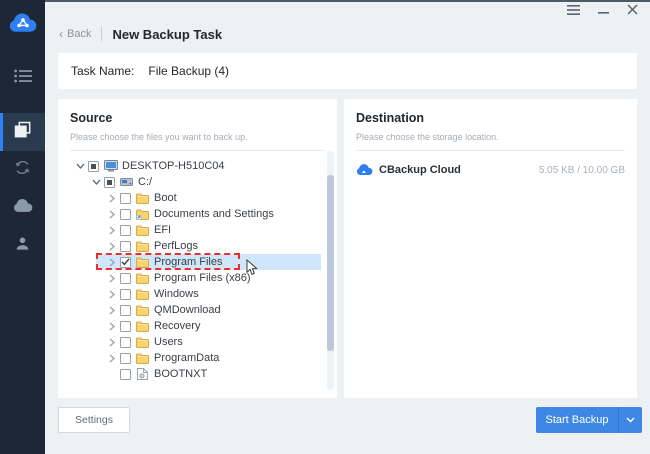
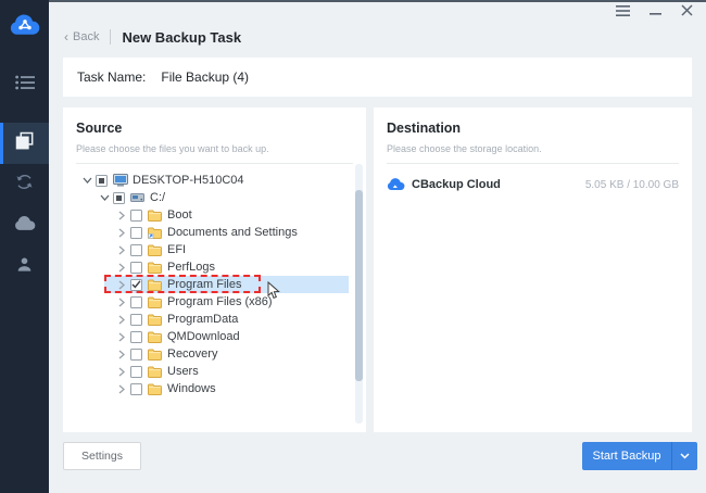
  ‹
  Back
  New Backup Task
  Task Name:
  File Backup (4)
  Source
  Please choose the files you want to back up.
  DESKTOP-H510C04
  C:/
  Boot
  Documents and Settings
  EFI
  PerfLogs
  Program Files
  Program Files (x86)
- Windows
+ ProgramData
  QMDownload
  Recovery
  Users
- ProgramData
+ Windows
- BOOTNXT
  Destination
  Please choose the storage location.
  CBackup Cloud
  5.05 KB / 10.00 GB
  Settings
  Start Backup
